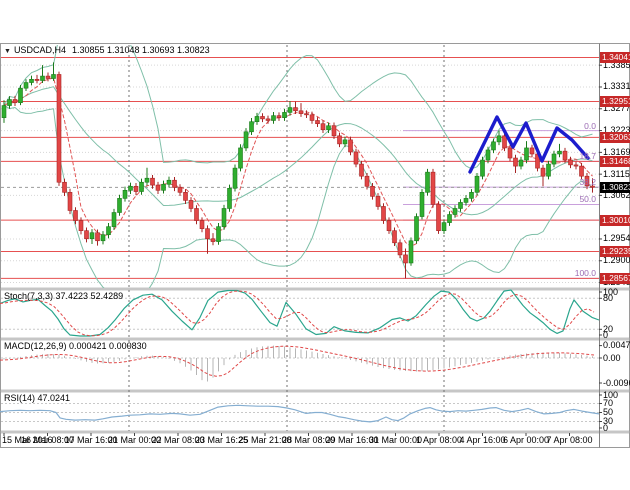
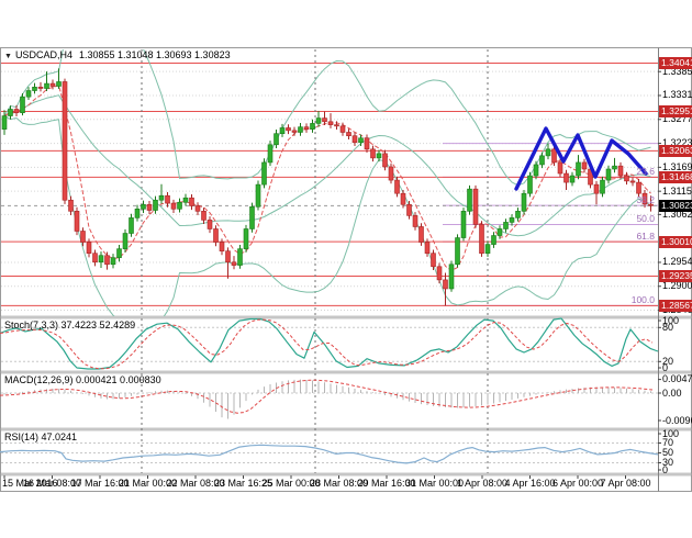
  USDCAD,H4 1.30855 1.31048 1.30693 1.30823
  Stoch(7,3,3) 37.4223 52.4289
  MACD(12,26,9) 0.000421 0.000830
  RSI(14) 47.0241
- 0.0
- 18.7
+ 23.6
  38.2
  50.0
+ 61.8
  100.0
  1.3385
  1.3331
  1.3277
  1.3223
  1.3169
  1.3115
  1.3062
  1.2954
  1.2900
  1.3404
  1.3295
  1.3206
  1.3146
  1.3001
  1.2923
  1.2856
  1.3082
  100
  80
  20
  0
  0.0047
  0.00
  -0.009
  100
  70
  50
  30
  0
  15 Mar 2016
  16 Mar 08:00
  17 Mar 16:00
  21 Mar 00:00
  22 Mar 08:00
  23 Mar 16:25
- 25 Mar 21:00
+ 25 Mar 00:00
  28 Mar 08:00
  29 Mar 16:00
  31 Mar 00:00
  1 Apr 08:00
  4 Apr 16:00
  6 Apr 00:00
  7 Apr 08:00
